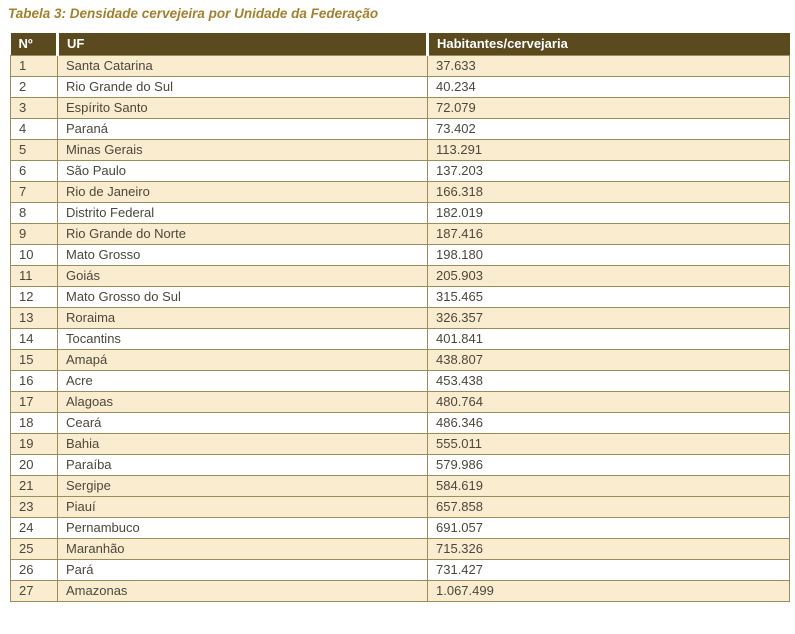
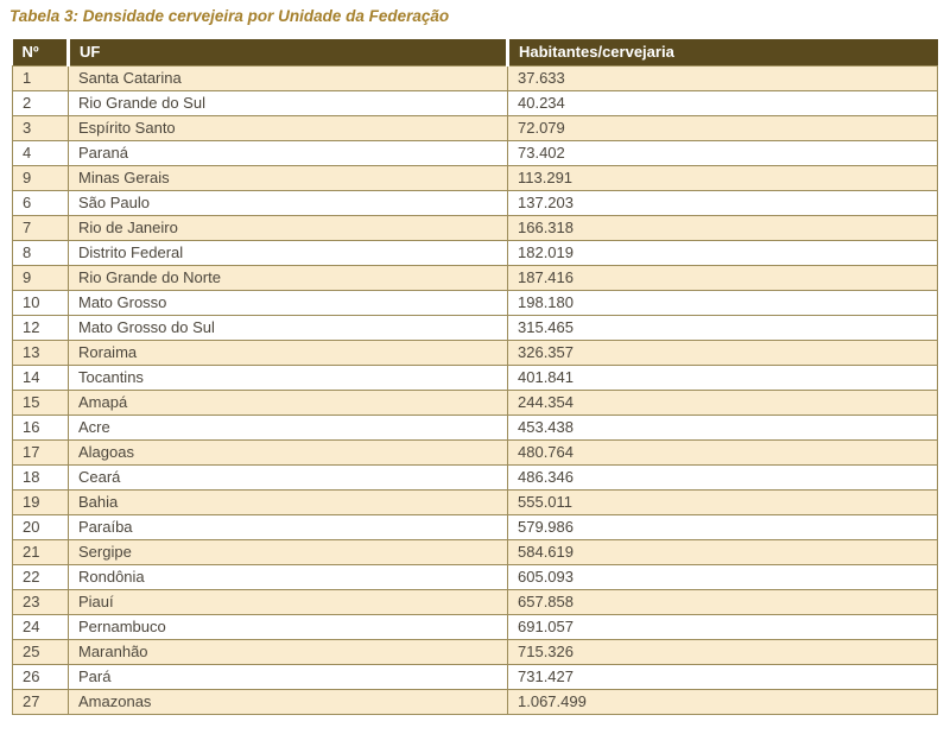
  Tabela 3: Densidade cervejeira por Unidade da Federação
  Nº	UF	Habitantes/cervejaria
  1	Santa Catarina	37.633
  2	Rio Grande do Sul	40.234
  3	Espírito Santo	72.079
  4	Paraná	73.402
- 5	Minas Gerais	113.291
+ 9	Minas Gerais	113.291
  6	São Paulo	137.203
  7	Rio de Janeiro	166.318
  8	Distrito Federal	182.019
  9	Rio Grande do Norte	187.416
  10	Mato Grosso	198.180
- 11	Goiás	205.903
  12	Mato Grosso do Sul	315.465
  13	Roraima	326.357
  14	Tocantins	401.841
- 15	Amapá	438.807
+ 15	Amapá	244.354
  16	Acre	453.438
  17	Alagoas	480.764
  18	Ceará	486.346
  19	Bahia	555.011
  20	Paraíba	579.986
  21	Sergipe	584.619
+ 22	Rondônia	605.093
  23	Piauí	657.858
  24	Pernambuco	691.057
  25	Maranhão	715.326
  26	Pará	731.427
  27	Amazonas	1.067.499
